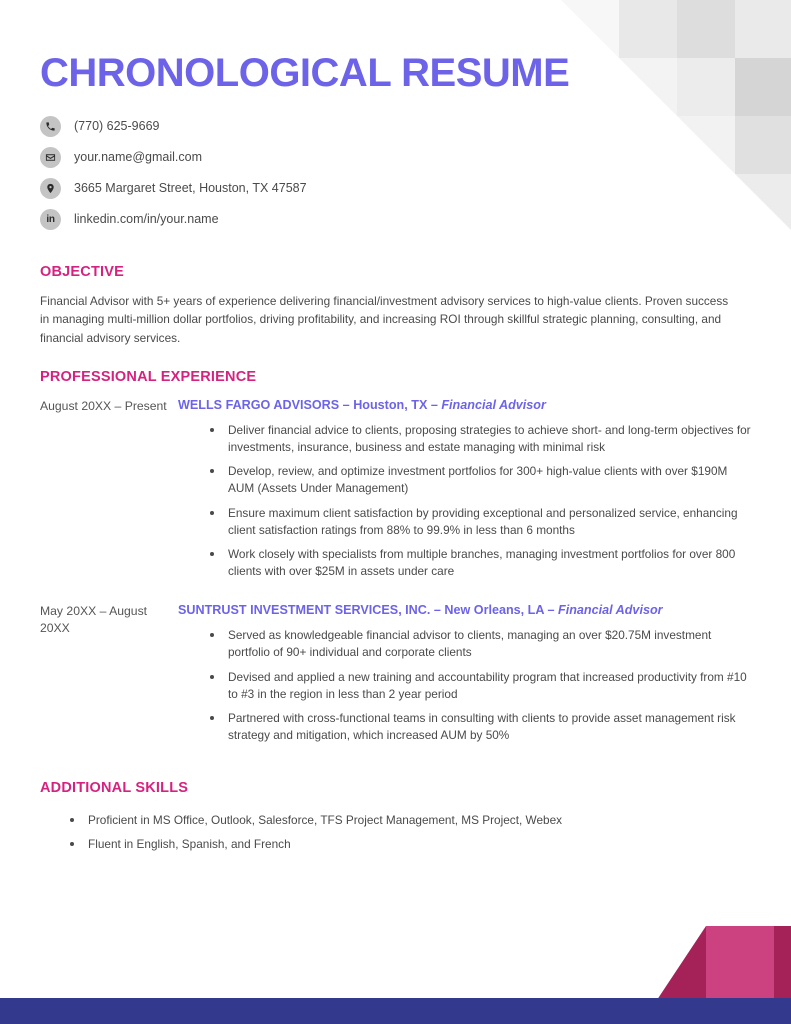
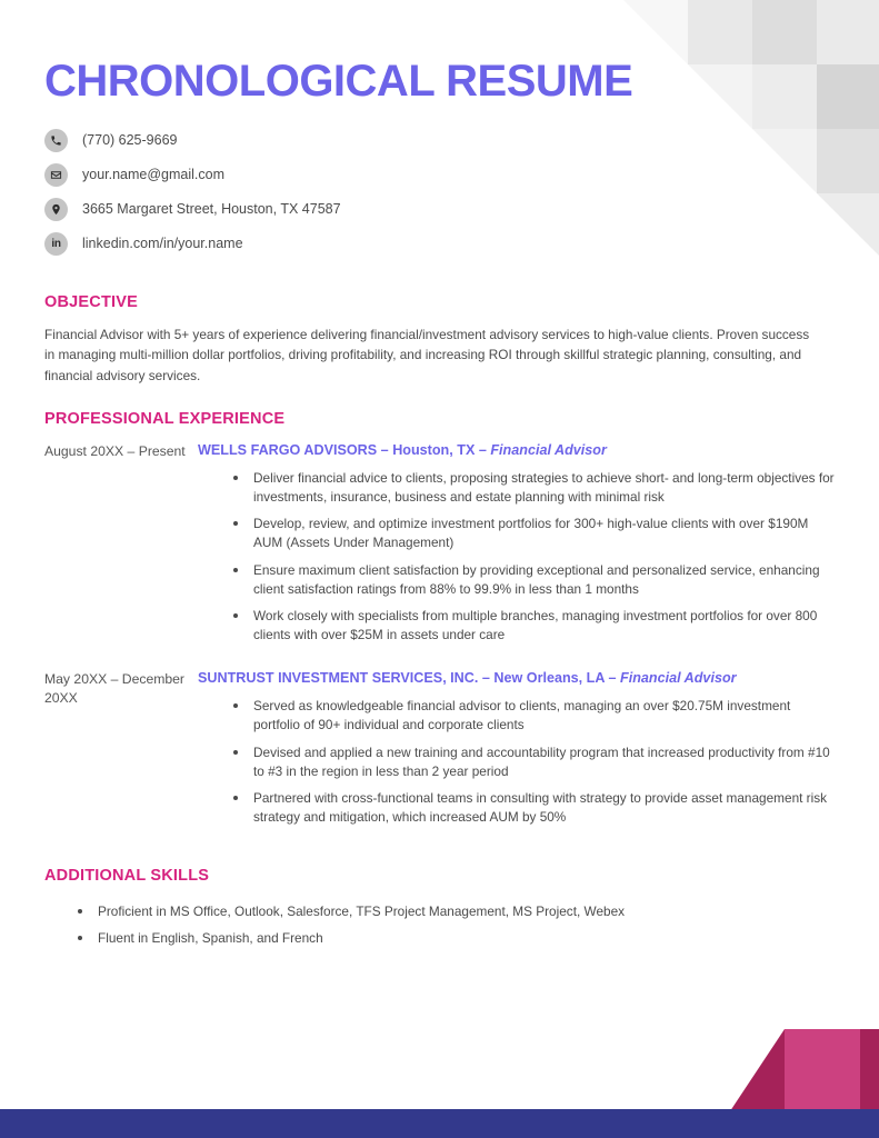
  CHRONOLOGICAL RESUME
  (770) 625-9669
  your.name@gmail.com
  3665 Margaret Street, Houston, TX 47587
  in
  linkedin.com/in/your.name
  OBJECTIVE
  Financial Advisor with 5+ years of experience delivering financial/investment advisory services to high-value clients. Proven success in managing multi-million dollar portfolios, driving profitability, and increasing ROI through skillful strategic planning, consulting, and financial advisory services.
  PROFESSIONAL EXPERIENCE
  August 20XX – Present
  WELLS FARGO ADVISORS – Houston, TX – Financial Advisor
- Deliver financial advice to clients, proposing strategies to achieve short- and long-term objectives for investments, insurance, business and estate managing with minimal risk
+ Deliver financial advice to clients, proposing strategies to achieve short- and long-term objectives for investments, insurance, business and estate planning with minimal risk
  Develop, review, and optimize investment portfolios for 300+ high-value clients with over $190M AUM (Assets Under Management)
- Ensure maximum client satisfaction by providing exceptional and personalized service, enhancing client satisfaction ratings from 88% to 99.9% in less than 6 months
+ Ensure maximum client satisfaction by providing exceptional and personalized service, enhancing client satisfaction ratings from 88% to 99.9% in less than 1 months
  Work closely with specialists from multiple branches, managing investment portfolios for over 800 clients with over $25M in assets under care
- May 20XX – August 20XX
+ May 20XX – December 20XX
  SUNTRUST INVESTMENT SERVICES, INC. – New Orleans, LA – Financial Advisor
  Served as knowledgeable financial advisor to clients, managing an over $20.75M investment portfolio of 90+ individual and corporate clients
  Devised and applied a new training and accountability program that increased productivity from #10 to #3 in the region in less than 2 year period
- Partnered with cross-functional teams in consulting with clients to provide asset management risk strategy and mitigation, which increased AUM by 50%
+ Partnered with cross-functional teams in consulting with strategy to provide asset management risk strategy and mitigation, which increased AUM by 50%
  ADDITIONAL SKILLS
  Proficient in MS Office, Outlook, Salesforce, TFS Project Management, MS Project, Webex
  Fluent in English, Spanish, and French
